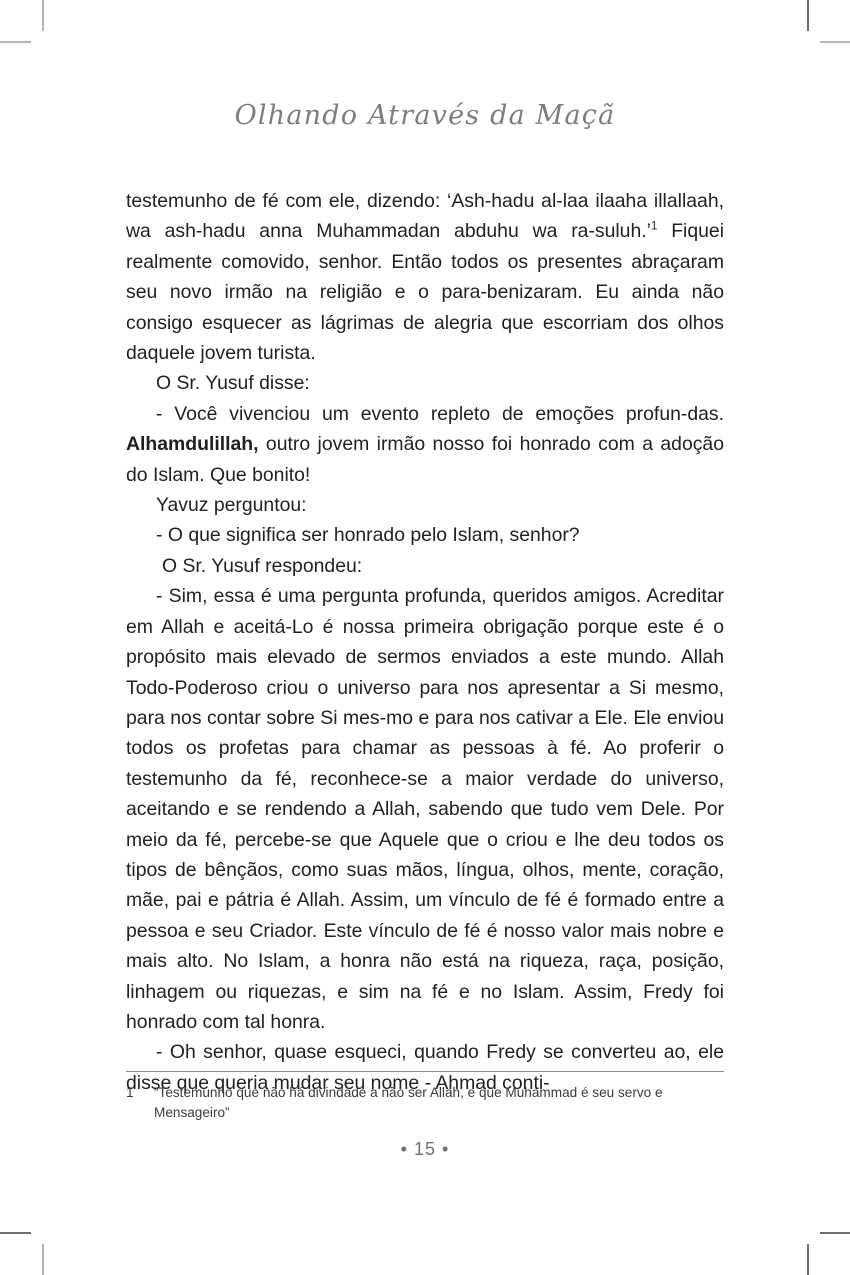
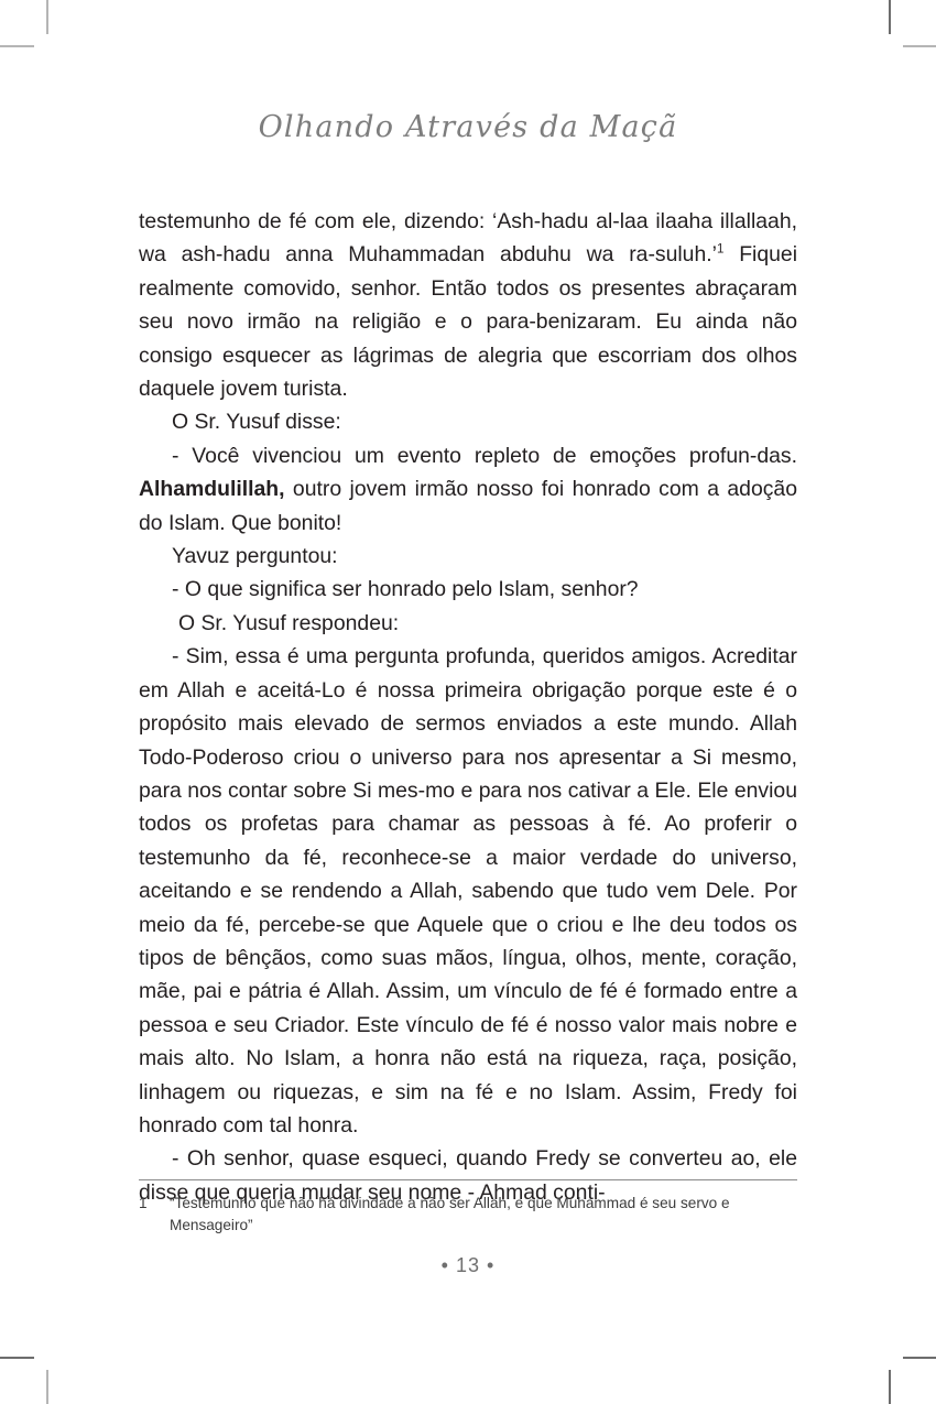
  Olhando Através da Maçã
  testemunho de fé com ele, dizendo: ‘Ash-hadu al-laa ilaaha illallaah, wa ash-hadu anna Muhammadan abduhu wa ra-suluh.’1 Fiquei realmente comovido, senhor. Então todos os presentes abraçaram seu novo irmão na religião e o para-benizaram. Eu ainda não consigo esquecer as lágrimas de alegria que escorriam dos olhos daquele jovem turista.
  O Sr. Yusuf disse:
  - Você vivenciou um evento repleto de emoções profun-das. Alhamdulillah, outro jovem irmão nosso foi honrado com a adoção do Islam. Que bonito!
  Yavuz perguntou:
  - O que significa ser honrado pelo Islam, senhor?
  O Sr. Yusuf respondeu:
  - Sim, essa é uma pergunta profunda, queridos amigos. Acreditar em Allah e aceitá-Lo é nossa primeira obrigação porque este é o propósito mais elevado de sermos enviados a este mundo. Allah Todo-Poderoso criou o universo para nos apresentar a Si mesmo, para nos contar sobre Si mes-mo e para nos cativar a Ele. Ele enviou todos os profetas para chamar as pessoas à fé. Ao proferir o testemunho da fé, reconhece-se a maior verdade do universo, aceitando e se rendendo a Allah, sabendo que tudo vem Dele. Por meio da fé, percebe-se que Aquele que o criou e lhe deu todos os tipos de bênçãos, como suas mãos, língua, olhos, mente, coração, mãe, pai e pátria é Allah. Assim, um vínculo de fé é formado entre a pessoa e seu Criador. Este vínculo de fé é nosso valor mais nobre e mais alto. No Islam, a honra não está na riqueza, raça, posição, linhagem ou riquezas, e sim na fé e no Islam. Assim, Fredy foi honrado com tal honra.
  - Oh senhor, quase esqueci, quando Fredy se converteu ao, ele disse que queria mudar seu nome - Ahmad conti-
  1
  “Testemunho que não há divindade a não ser Allah, e que Muhammad é seu servo e Mensageiro”
- • 15 •
+ • 13 •
